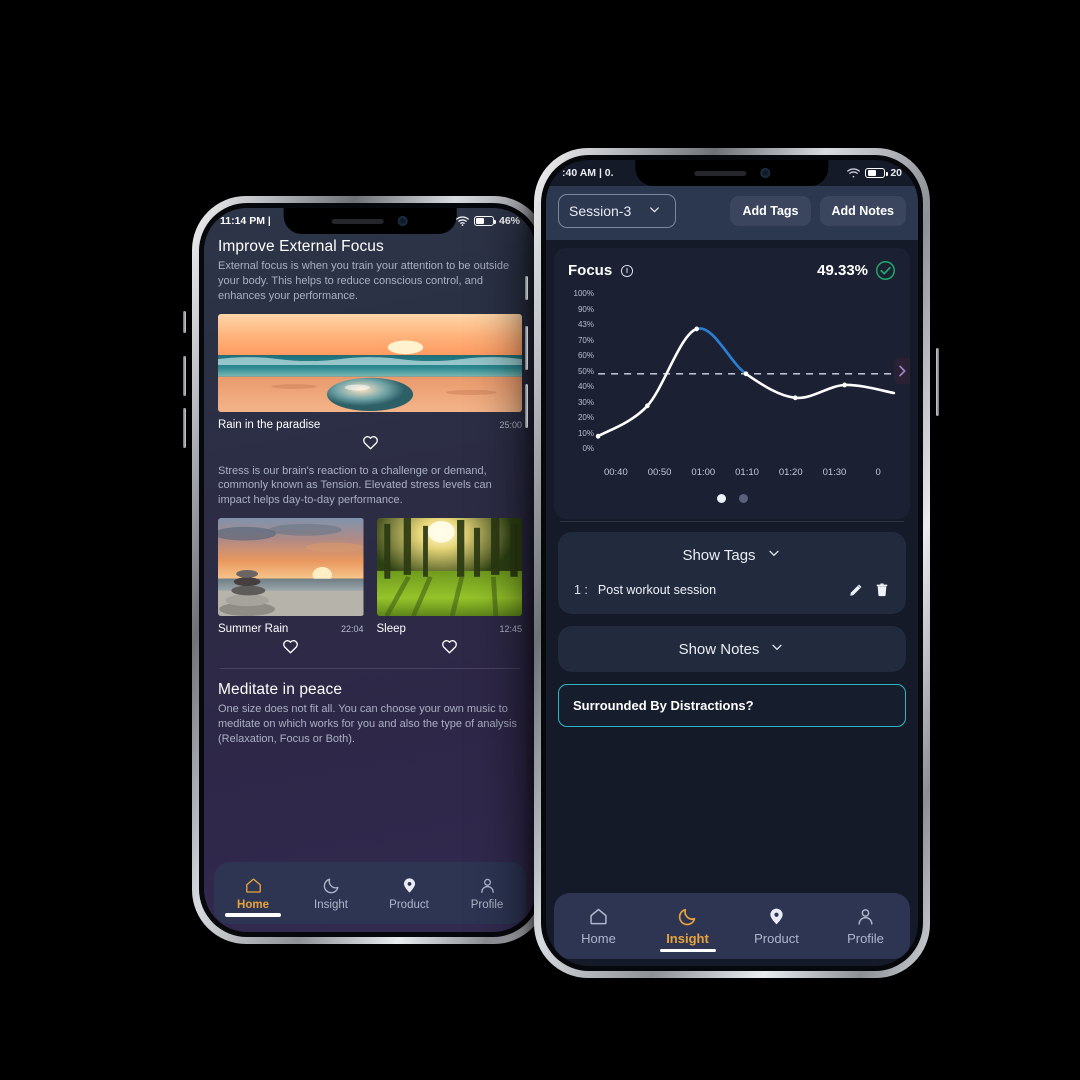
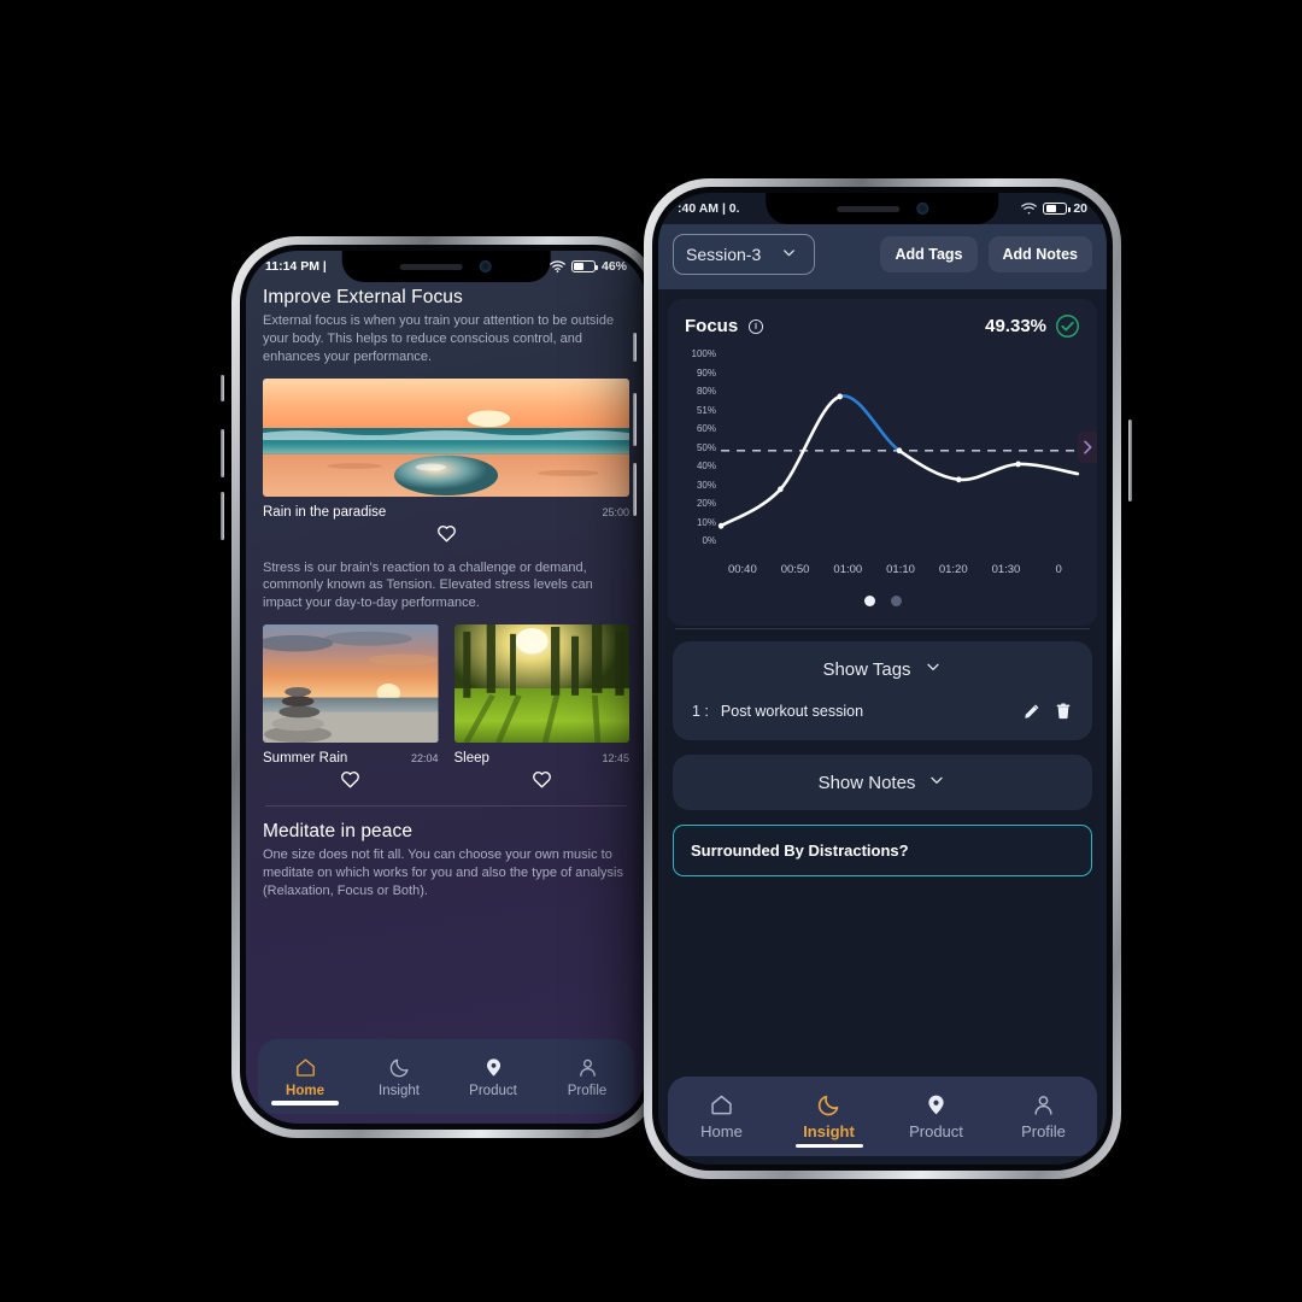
  11:14 PM |
  46%
  Improve External Focus
  External focus is when you train your attention to be outside your body. This helps to reduce conscious control, and enhances your performance.
  Rain in the paradise
  25:00
- Stress is our brain's reaction to a challenge or demand, commonly known as Tension. Elevated stress levels can impact helps day-to-day performance.
+ Stress is our brain's reaction to a challenge or demand, commonly known as Tension. Elevated stress levels can impact your day-to-day performance.
  Summer Rain
  22:04
  Sleep
  12:45
  Meditate in peace
  One size does not fit all. You can choose your own music to meditate on which works for you and also the type of analysis (Relaxation, Focus or Both).
  Home
  Insight
  Product
  Profile
  :40 AM | 0.
  20
  Session-3
  Add Tags
  Add Notes
  Focus
  49.33%
  100%
  90%
- 43%
+ 80%
- 70%
+ 51%
  60%
  50%
  40%
  30%
  20%
  10%
  0%
  00:40
  00:50
  01:00
  01:10
  01:20
  01:30
  0
  Show Tags
  1 :
  Post workout session
  Show Notes
  Surrounded By Distractions?
  Home
  Insight
  Product
  Profile
